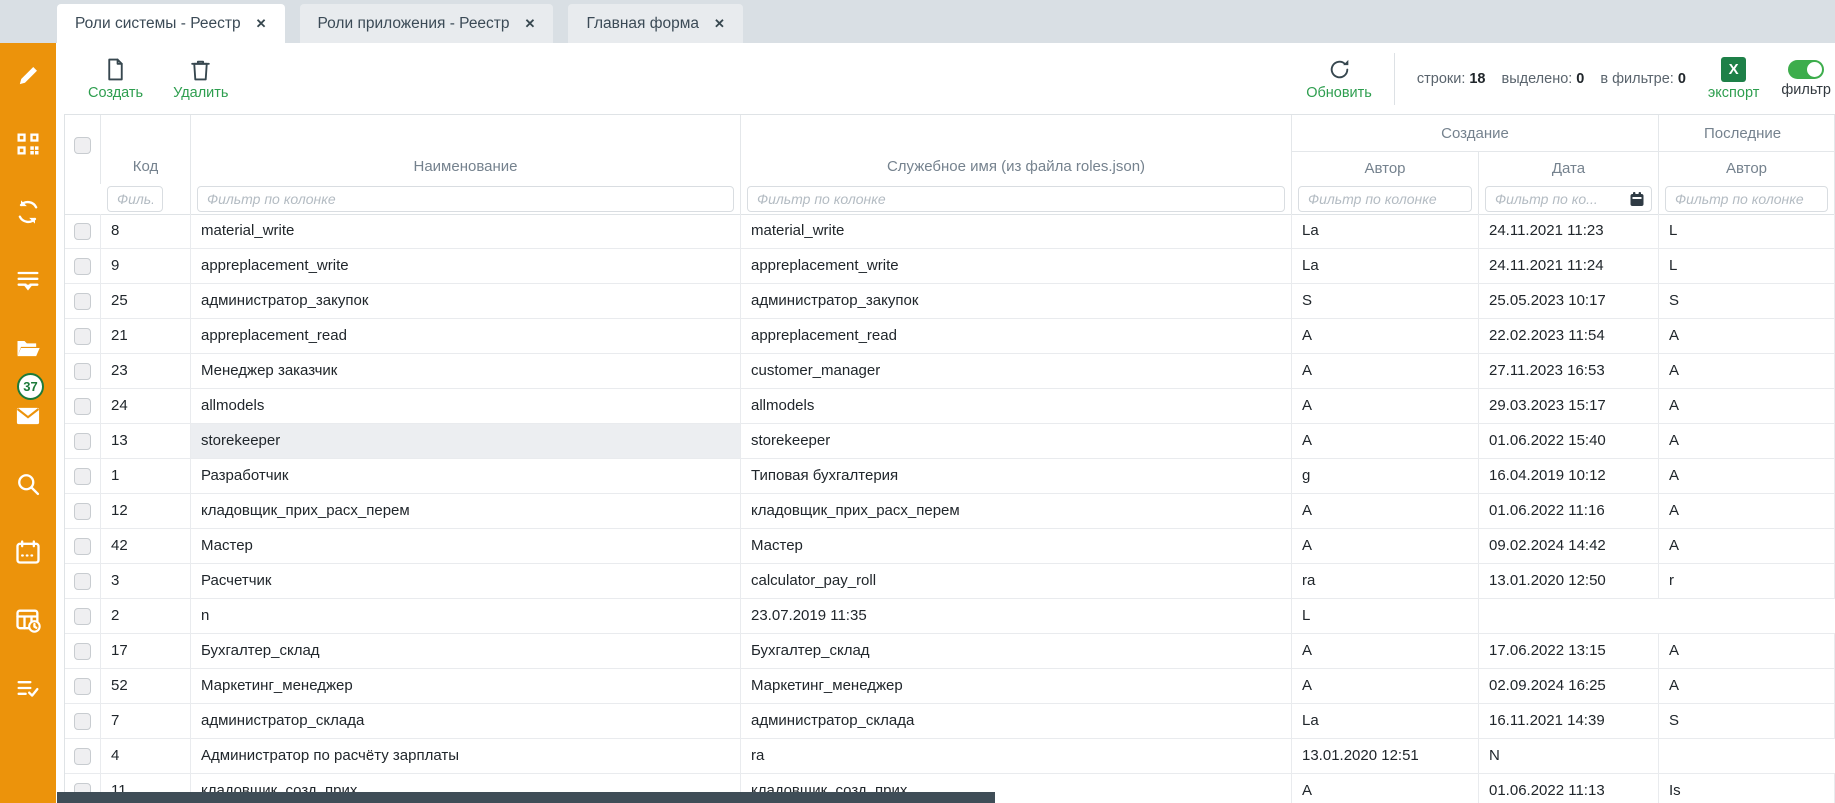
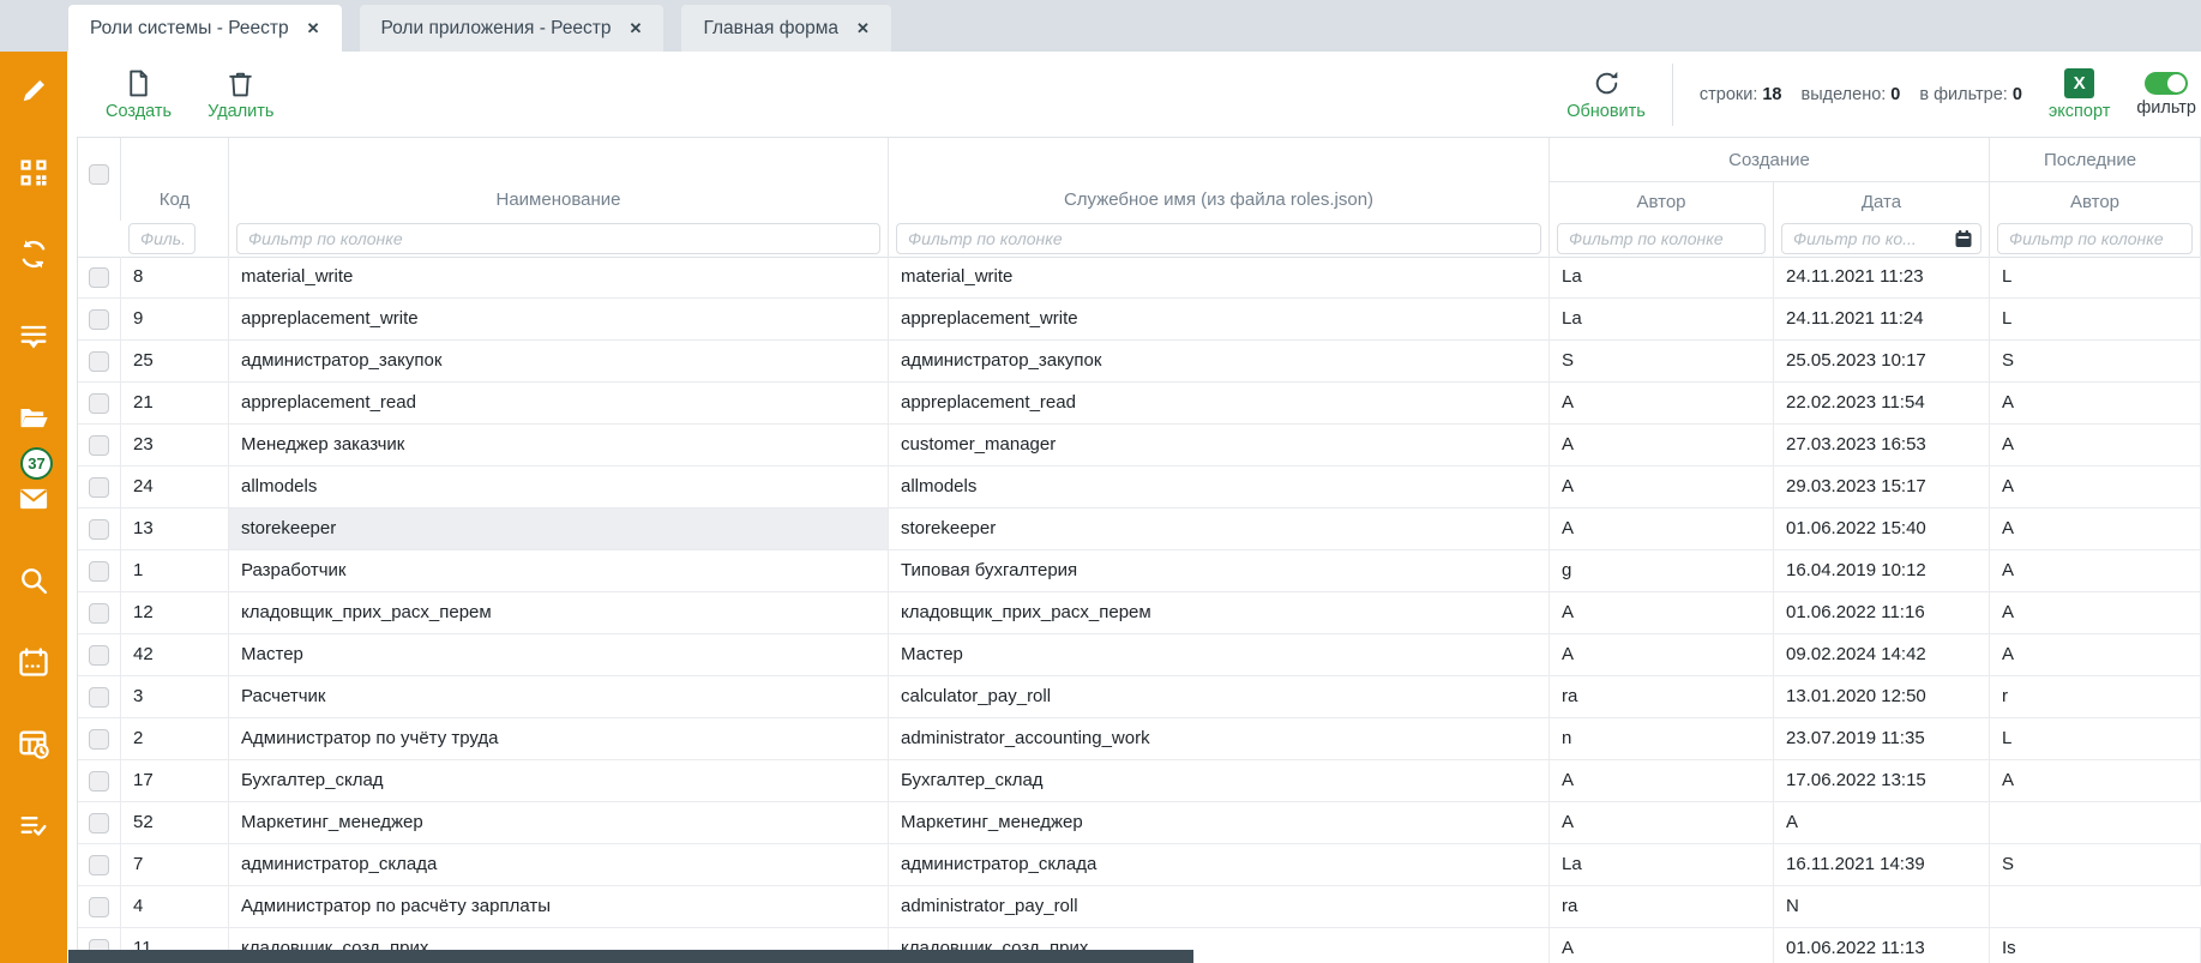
  Роли системы - Реестр
  ✕
  Роли приложения - Реестр
  ✕
  Главная форма
  ✕
  37
  Создать
  Удалить
  Обновить
  строки: 18
  выделено: 0
  в фильтре: 0
  X
  экспорт
  фильтр
  Код
  Наименование
  Служебное имя (из файла roles.json)
  Создание
  Последние
  Автор
  Дата
  Автор
  Фильтр по колонке
  Фильтр по колонке
  Фильтр по колонке
  Фильтр по ко...
  Фильтр по колонке
  8
  material_write
  material_write
  La
  24.11.2021 11:23
  L
  9
  appreplacement_write
  appreplacement_write
  La
  24.11.2021 11:24
  L
  25
  администратор_закупок
  администратор_закупок
  S
  25.05.2023 10:17
  S
  21
  appreplacement_read
  appreplacement_read
  A
  22.02.2023 11:54
  A
  23
  Менеджер заказчик
  customer_manager
  A
- 27.11.2023 16:53
+ 27.03.2023 16:53
  A
  24
  allmodels
  allmodels
  A
  29.03.2023 15:17
  A
  13
  storekeeper
  storekeeper
  A
  01.06.2022 15:40
  A
  1
  Разработчик
  Типовая бухгалтерия
  g
  16.04.2019 10:12
  A
  12
  кладовщик_прих_расх_перем
  кладовщик_прих_расх_перем
  A
  01.06.2022 11:16
  A
  42
  Мастер
  Мастер
  A
  09.02.2024 14:42
  A
  3
  Расчетчик
  calculator_pay_roll
  ra
  13.01.2020 12:50
  r
  2
+ Администратор по учёту труда
+ administrator_accounting_work
  n
  23.07.2019 11:35
  L
  17
  Бухгалтер_склад
  Бухгалтер_склад
  A
  17.06.2022 13:15
  A
  52
  Маркетинг_менеджер
  Маркетинг_менеджер
  A
- 02.09.2024 16:25
  A
  7
  администратор_склада
  администратор_склада
  La
  16.11.2021 14:39
  S
  4
  Администратор по расчёту зарплаты
+ administrator_pay_roll
  ra
- 13.01.2020 12:51
  N
  11
  кладовщик_созд_прих
  кладовщик_созд_прих
  A
  01.06.2022 11:13
  Is
